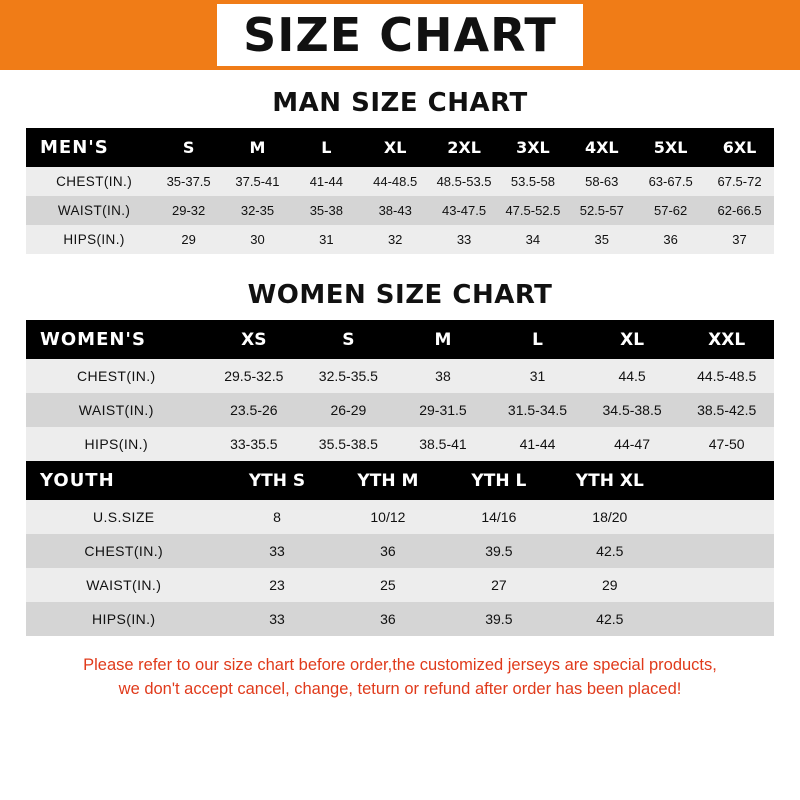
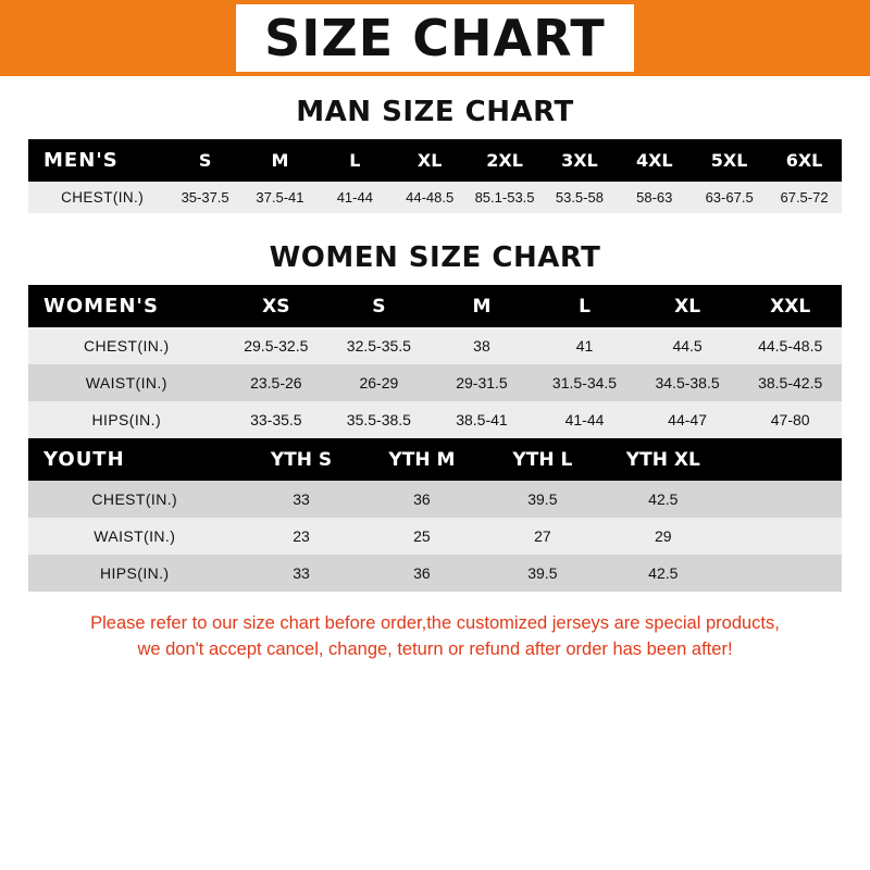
  SIZE CHART
  MAN SIZE CHART
  MEN'S	S	M	L	XL	2XL	3XL	4XL	5XL	6XL
- CHEST(IN.)	35-37.5	37.5-41	41-44	44-48.5	48.5-53.5	53.5-58	58-63	63-67.5	67.5-72
+ CHEST(IN.)	35-37.5	37.5-41	41-44	44-48.5	85.1-53.5	53.5-58	58-63	63-67.5	67.5-72
- WAIST(IN.)	29-32	32-35	35-38	38-43	43-47.5	47.5-52.5	52.5-57	57-62	62-66.5
- HIPS(IN.)	29	30	31	32	33	34	35	36	37
  WOMEN SIZE CHART
  WOMEN'S	XS	S	M	L	XL	XXL
- CHEST(IN.)	29.5-32.5	32.5-35.5	38	31	44.5	44.5-48.5
+ CHEST(IN.)	29.5-32.5	32.5-35.5	38	41	44.5	44.5-48.5
  WAIST(IN.)	23.5-26	26-29	29-31.5	31.5-34.5	34.5-38.5	38.5-42.5
- HIPS(IN.)	33-35.5	35.5-38.5	38.5-41	41-44	44-47	47-50
+ HIPS(IN.)	33-35.5	35.5-38.5	38.5-41	41-44	44-47	47-80
  YOUTH	YTH S	YTH M	YTH L	YTH XL
- U.S.SIZE	8	10/12	14/16	18/20
  CHEST(IN.)	33	36	39.5	42.5
  WAIST(IN.)	23	25	27	29
  HIPS(IN.)	33	36	39.5	42.5
  Please refer to our size chart before order,the customized jerseys are special products,
- we don't accept cancel, change, teturn or refund after order has been placed!
+ we don't accept cancel, change, teturn or refund after order has been after!
